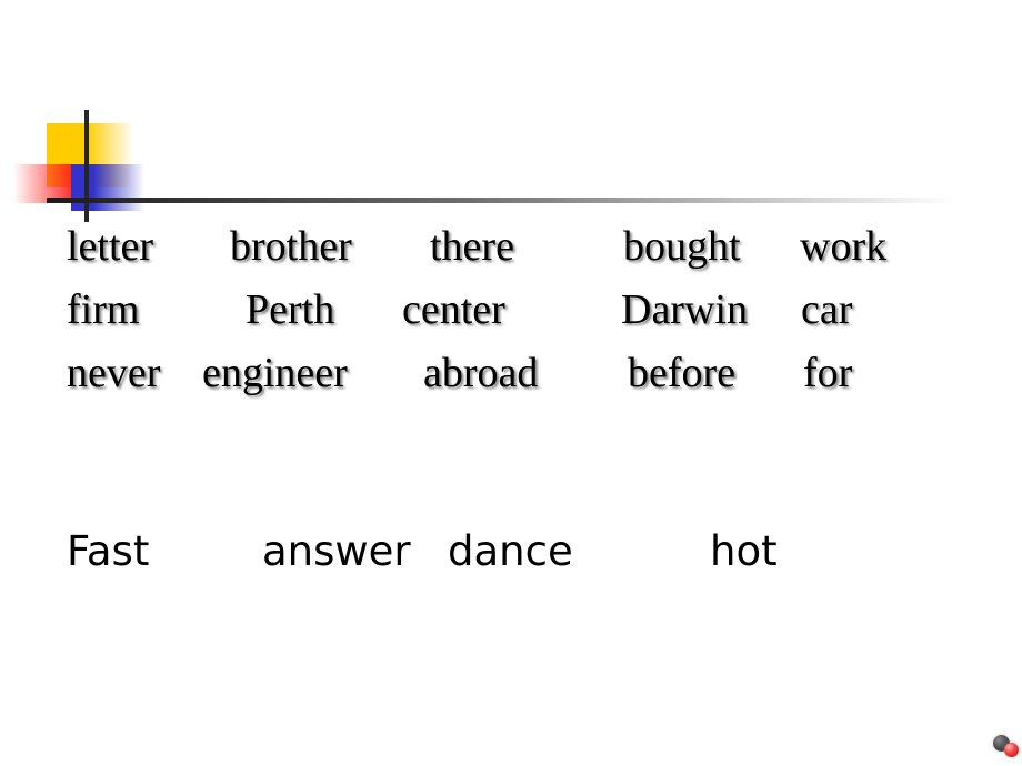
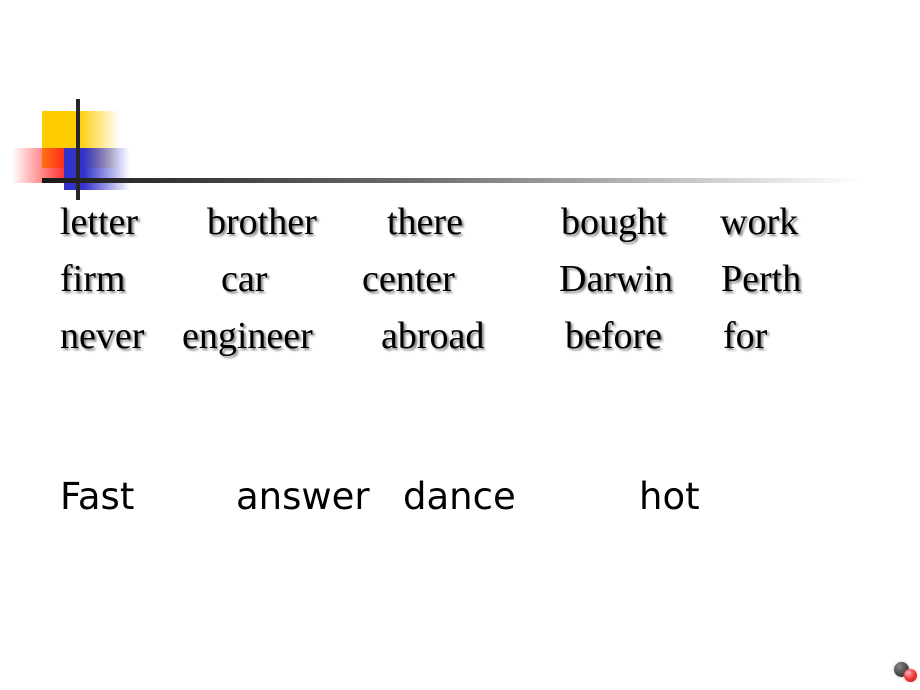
  letter
  brother
  there
  bought
  work
  firm
- Perth
+ car
  center
  Darwin
- car
+ Perth
  never
  engineer
  abroad
  before
  for
  Fast
  answer
  dance
  hot
